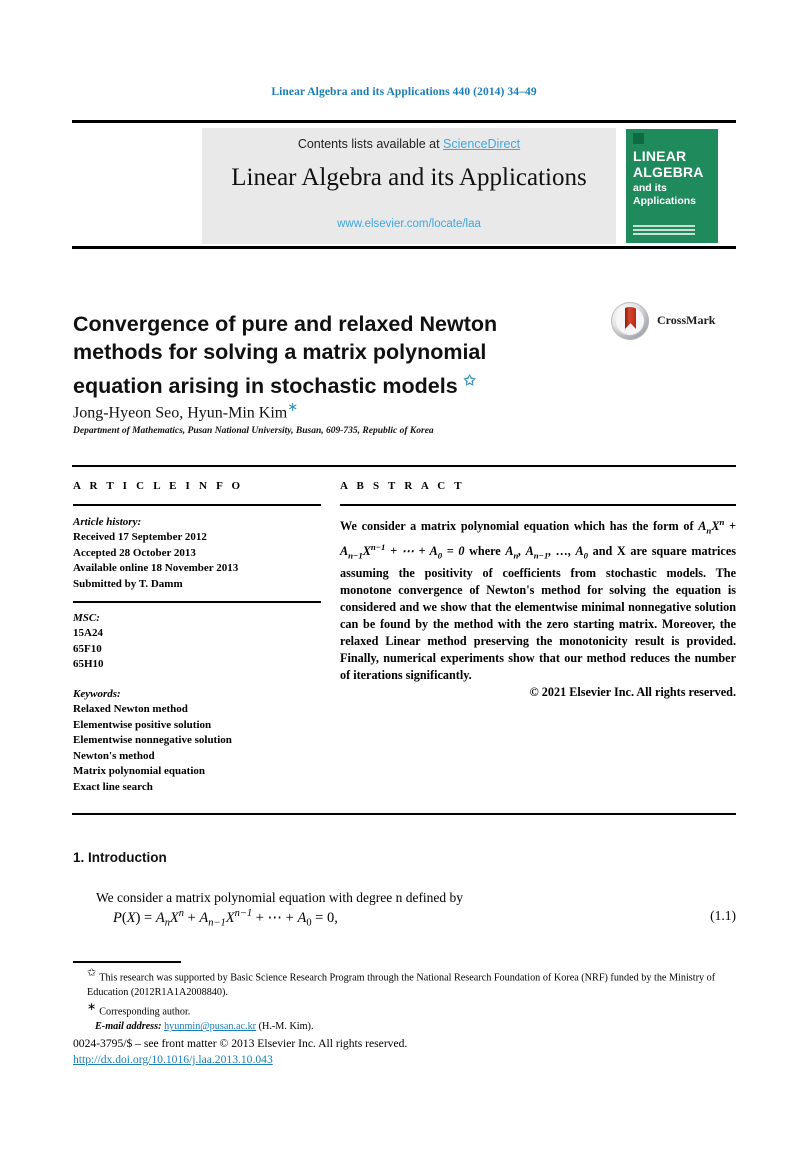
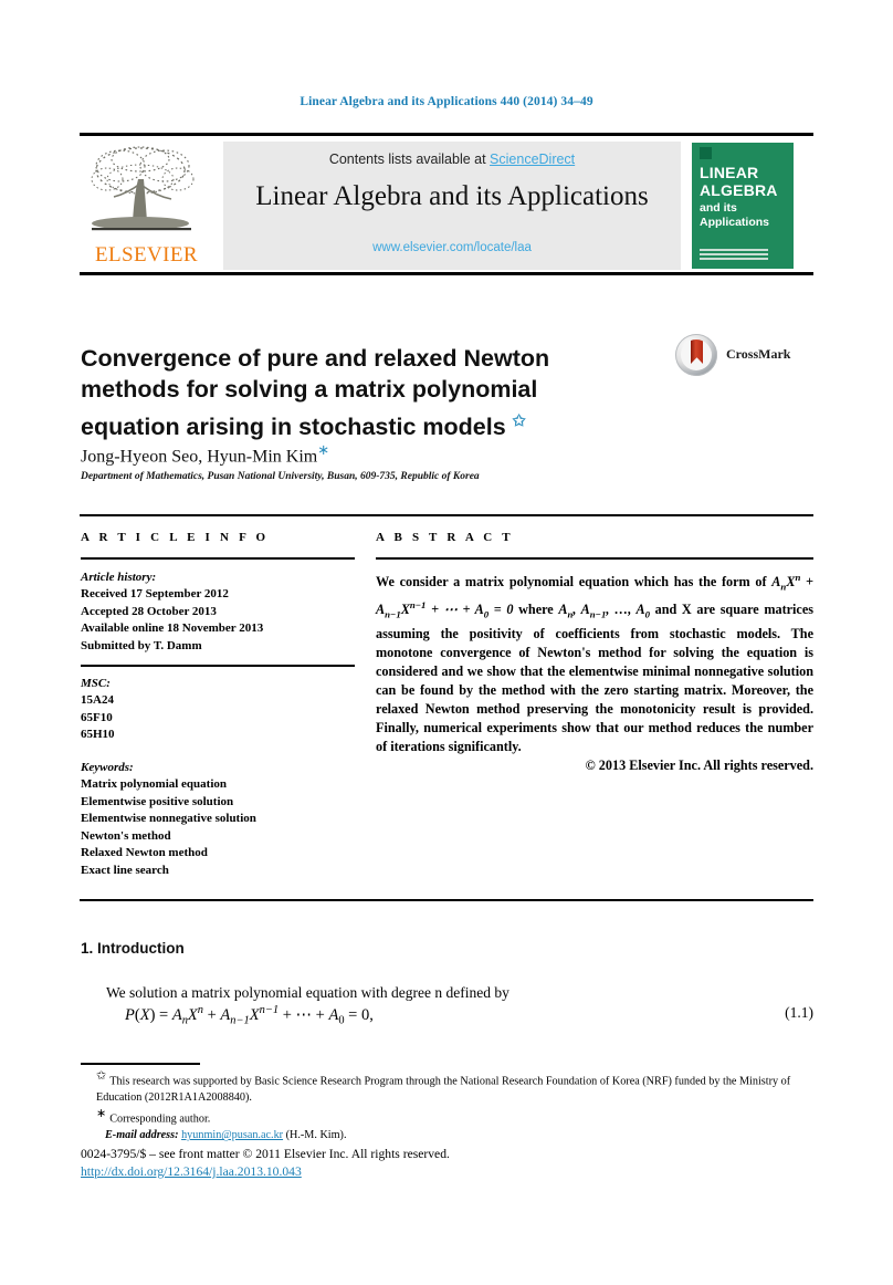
  Linear Algebra and its Applications 440 (2014) 34–49
+ ELSEVIER
  Contents lists available at ScienceDirect
  Linear Algebra and its Applications
  www.elsevier.com/locate/laa
  LINEAR
  ALGEBRA
  and its
  Applications
  Convergence of pure and relaxed Newton methods for solving a matrix polynomial equation arising in stochastic models ✩
  Jong-Hyeon Seo, Hyun-Min Kim∗
  Department of Mathematics, Pusan National University, Busan, 609-735, Republic of Korea
  CrossMark
  A R T I C L E I N F O
  Article history:
  Received 17 September 2012
  Accepted 28 October 2013
  Available online 18 November 2013
  Submitted by T. Damm
  MSC:
  15A24
  65F10
  65H10
  Keywords:
- Relaxed Newton method
+ Matrix polynomial equation
  Elementwise positive solution
  Elementwise nonnegative solution
  Newton's method
- Matrix polynomial equation
+ Relaxed Newton method
  Exact line search
  A B S T R A C T
- We consider a matrix polynomial equation which has the form of AnXn + An−1Xn−1 + ⋯ + A0 = 0 where An, An−1, …, A0 and X are square matrices assuming the positivity of coefficients from stochastic models. The monotone convergence of Newton's method for solving the equation is considered and we show that the elementwise minimal nonnegative solution can be found by the method with the zero starting matrix. Moreover, the relaxed Linear method preserving the monotonicity result is provided. Finally, numerical experiments show that our method reduces the number of iterations significantly.
+ We consider a matrix polynomial equation which has the form of AnXn + An−1Xn−1 + ⋯ + A0 = 0 where An, An−1, …, A0 and X are square matrices assuming the positivity of coefficients from stochastic models. The monotone convergence of Newton's method for solving the equation is considered and we show that the elementwise minimal nonnegative solution can be found by the method with the zero starting matrix. Moreover, the relaxed Newton method preserving the monotonicity result is provided. Finally, numerical experiments show that our method reduces the number of iterations significantly.
- © 2021 Elsevier Inc. All rights reserved.
+ © 2013 Elsevier Inc. All rights reserved.
  1. Introduction
- We consider a matrix polynomial equation with degree n defined by
+ We solution a matrix polynomial equation with degree n defined by
  P(X) = AnXn + An−1Xn−1 + ⋯ + A0 = 0,
  (1.1)
  ✩ This research was supported by Basic Science Research Program through the National Research Foundation of Korea (NRF) funded by the Ministry of Education (2012R1A1A2008840).
  ∗ Corresponding author.
  E-mail address: hyunmin@pusan.ac.kr (H.-M. Kim).
- 0024-3795/$ – see front matter © 2013 Elsevier Inc. All rights reserved.
+ 0024-3795/$ – see front matter © 2011 Elsevier Inc. All rights reserved.
- http://dx.doi.org/10.1016/j.laa.2013.10.043
+ http://dx.doi.org/12.3164/j.laa.2013.10.043
